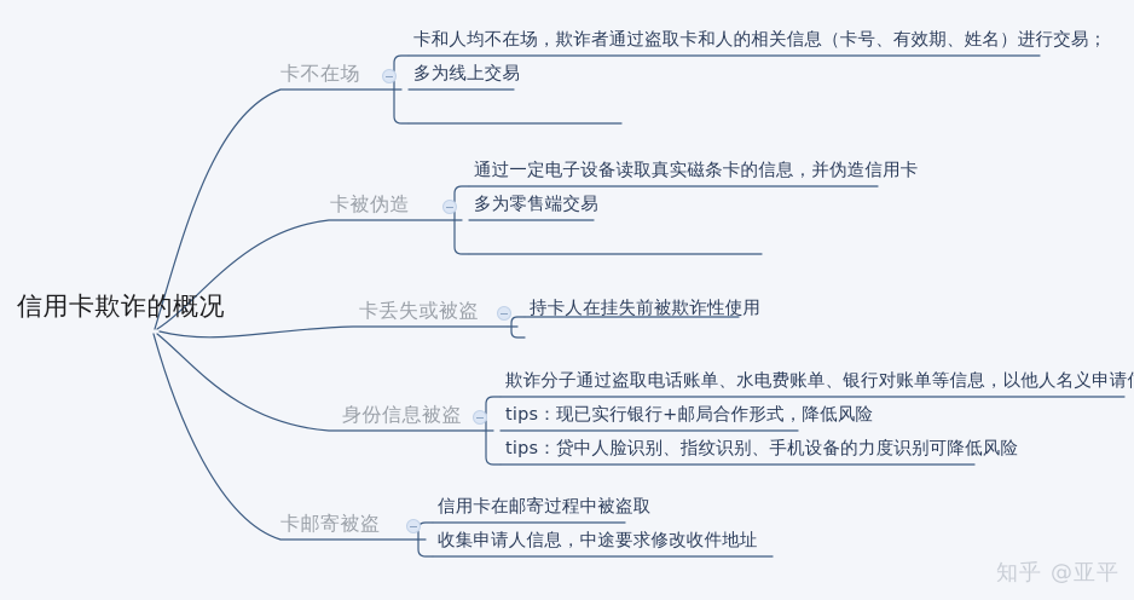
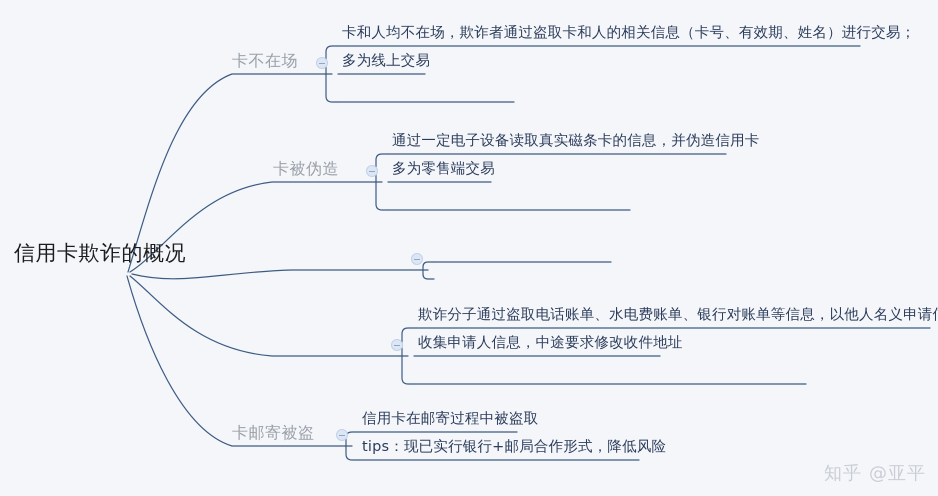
  信用卡欺诈的概况
  卡不在场
  卡和人均不在场，欺诈者通过盗取卡和人的相关信息（卡号、有效期、姓名）进行交易；
  多为线上交易
  卡被伪造
  通过一定电子设备读取真实磁条卡的信息，并伪造信用卡
  多为零售端交易
- 卡丢失或被盗
- 持卡人在挂失前被欺诈性使用
- 身份信息被盗
  欺诈分子通过盗取电话账单、水电费账单、银行对账单等信息，以他人名义申请
- tips：现已实行银行+邮局合作形式，降低风险
+ 收集申请人信息，中途要求修改收件地址
- tips：贷中人脸识别、指纹识别、手机设备的力度识别可降低风险
  卡邮寄被盗
  信用卡在邮寄过程中被盗取
- 收集申请人信息，中途要求修改收件地址
+ tips：现已实行银行+邮局合作形式，降低风险
  知乎
  @亚平
